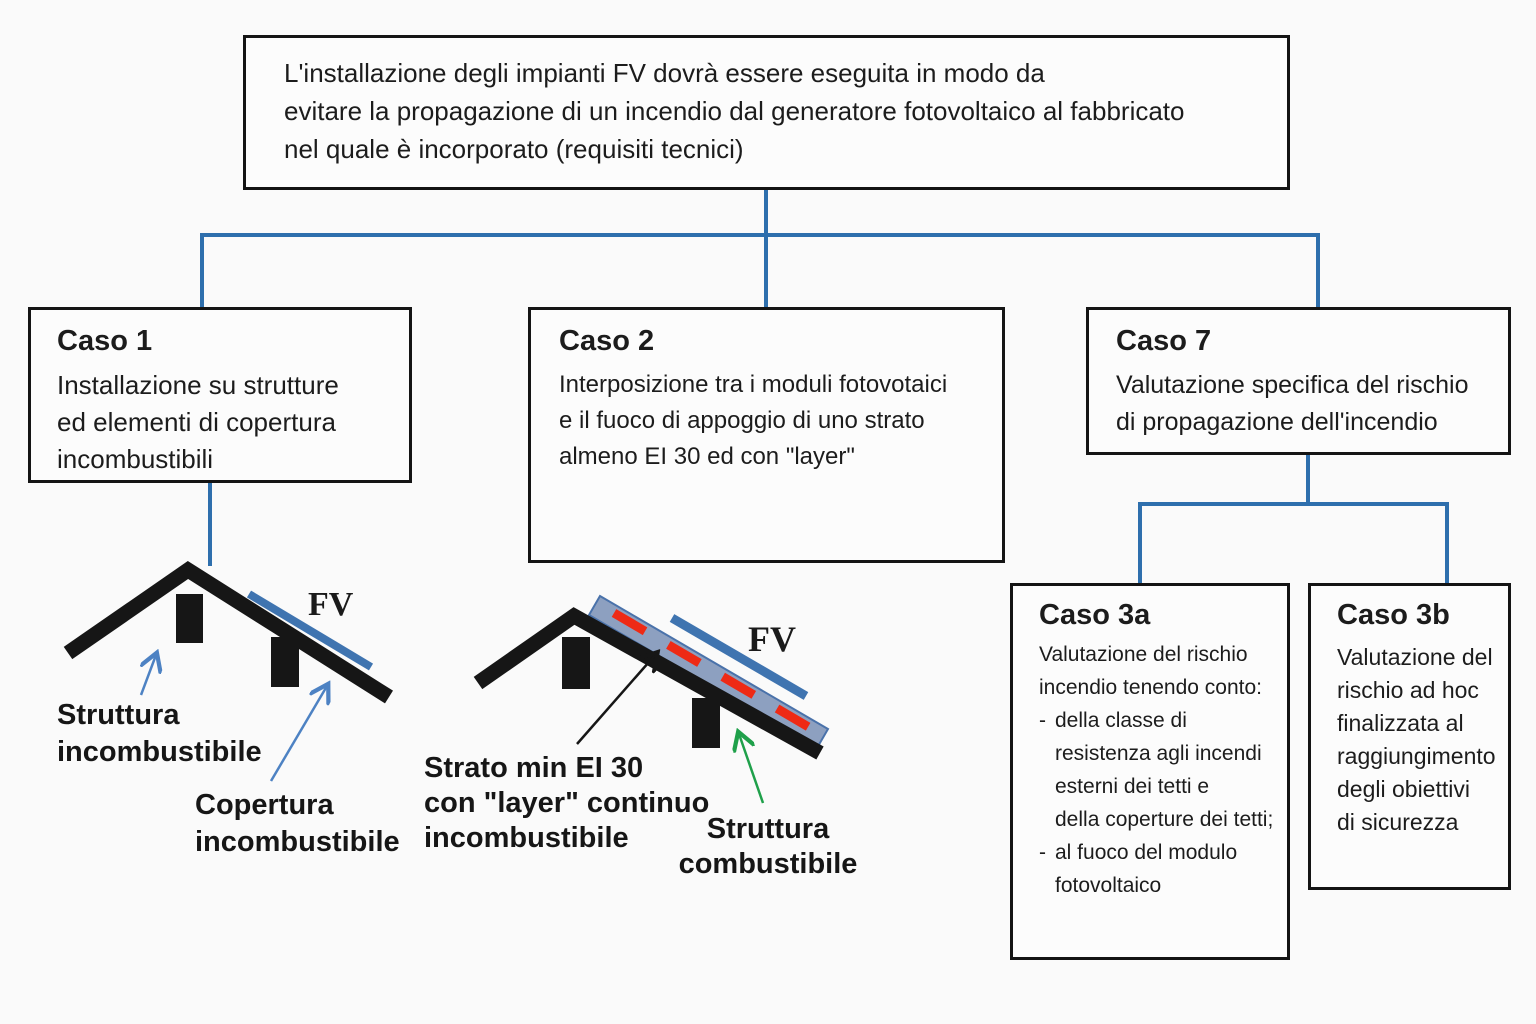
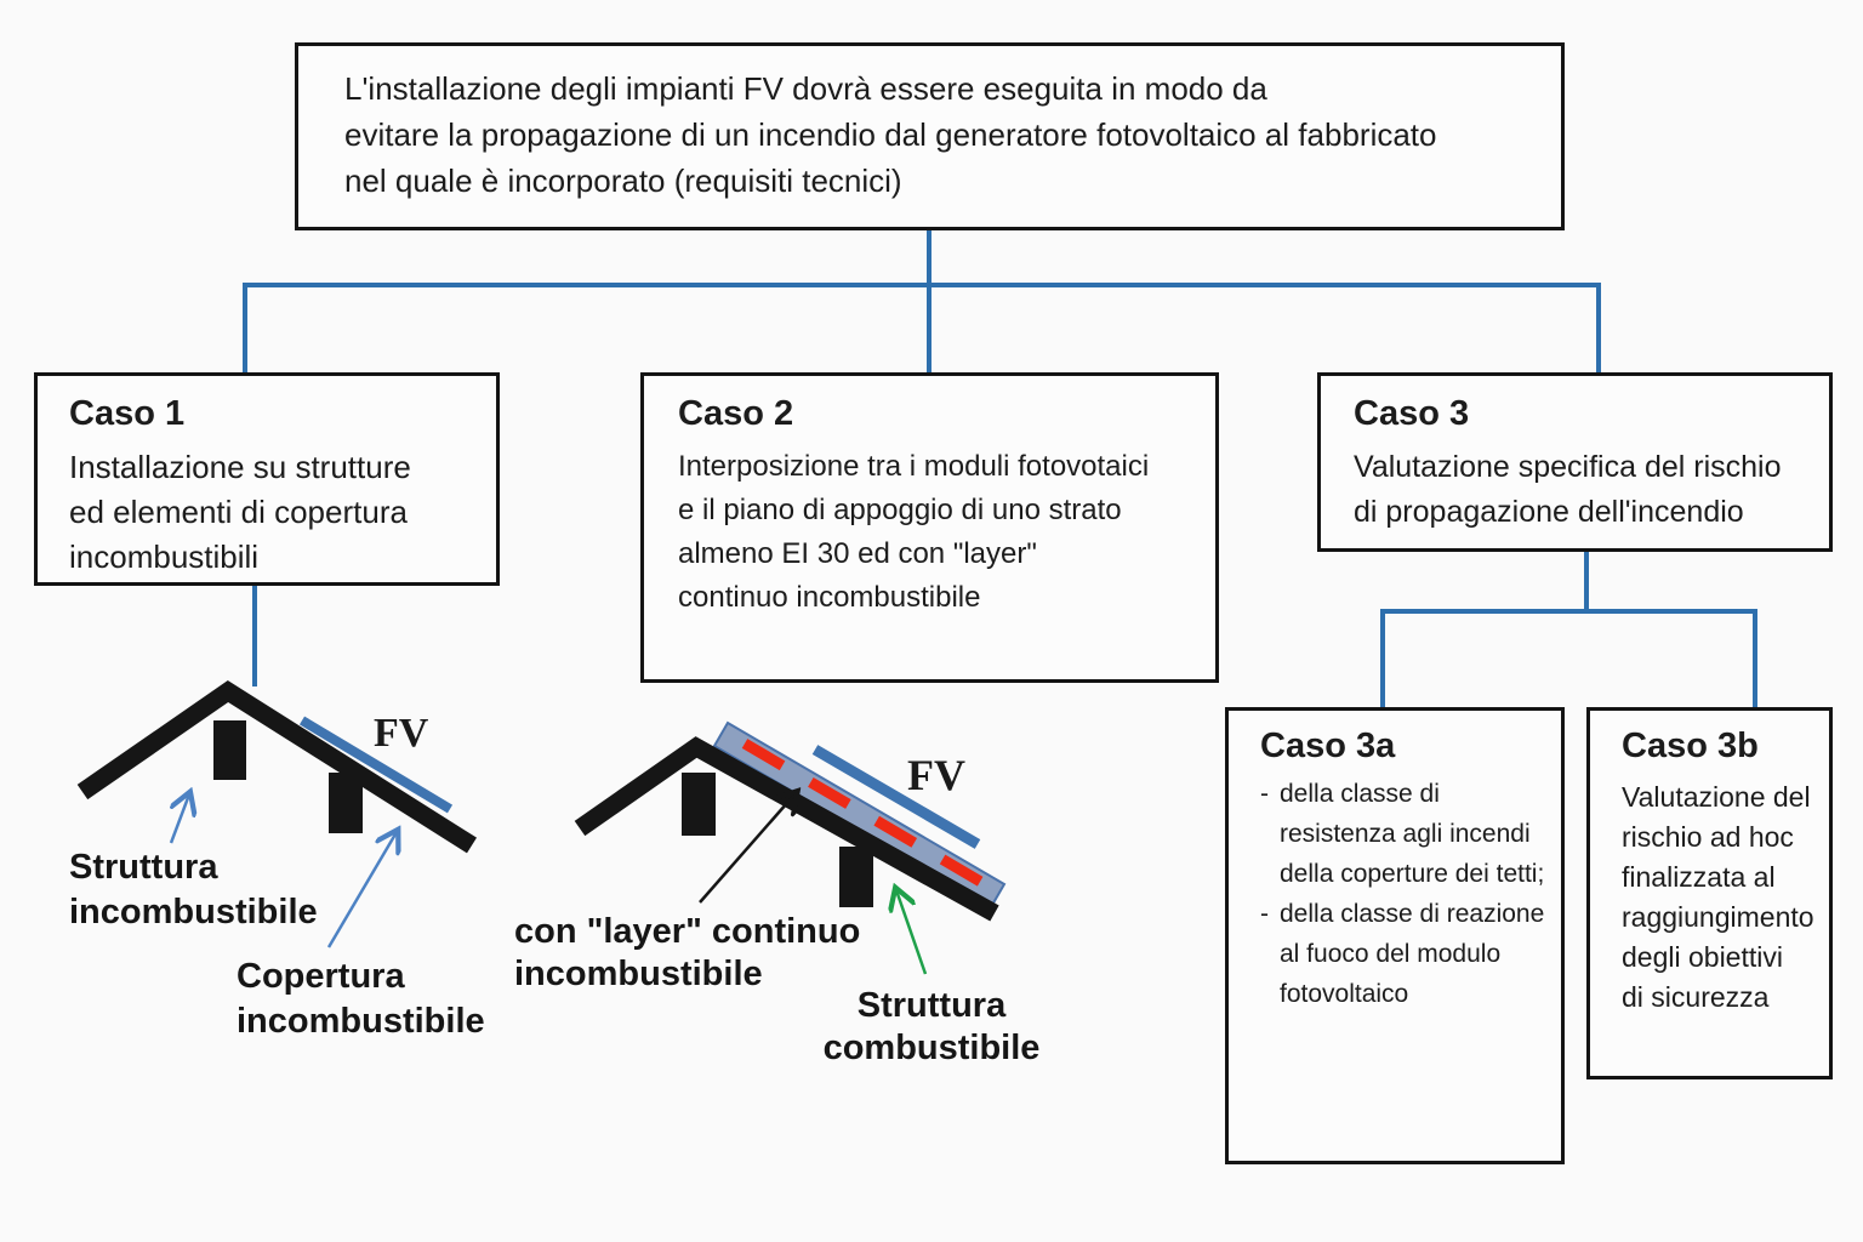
  L'installazione degli impianti FV dovrà essere eseguita in modo da
  evitare la propagazione di un incendio dal generatore fotovoltaico al fabbricato
  nel quale è incorporato (requisiti tecnici)
  Caso 1
  Installazione su strutture
  ed elementi di copertura
  incombustibili
  Caso 2
  Interposizione tra i moduli fotovotaici
- e il fuoco di appoggio di uno strato
+ e il piano di appoggio di uno strato
  almeno EI 30 ed con "layer"
+ continuo incombustibile
- Caso 7
+ Caso 3
  Valutazione specifica del rischio
  di propagazione dell'incendio
  Caso 3a
- Valutazione del rischio
- incendio tenendo conto:
  -
  della classe di
  resistenza agli incendi
- esterni dei tetti e
  della coperture dei tetti;
  -
+ della classe di reazione
  al fuoco del modulo
  fotovoltaico
  Caso 3b
  Valutazione del
  rischio ad hoc
  finalizzata al
  raggiungimento
  degli obiettivi
  di sicurezza
  FV
  FV
  Struttura
  incombustibile
  Copertura
  incombustibile
- Strato min EI 30
  con "layer" continuo
  incombustibile
  Struttura
  combustibile
